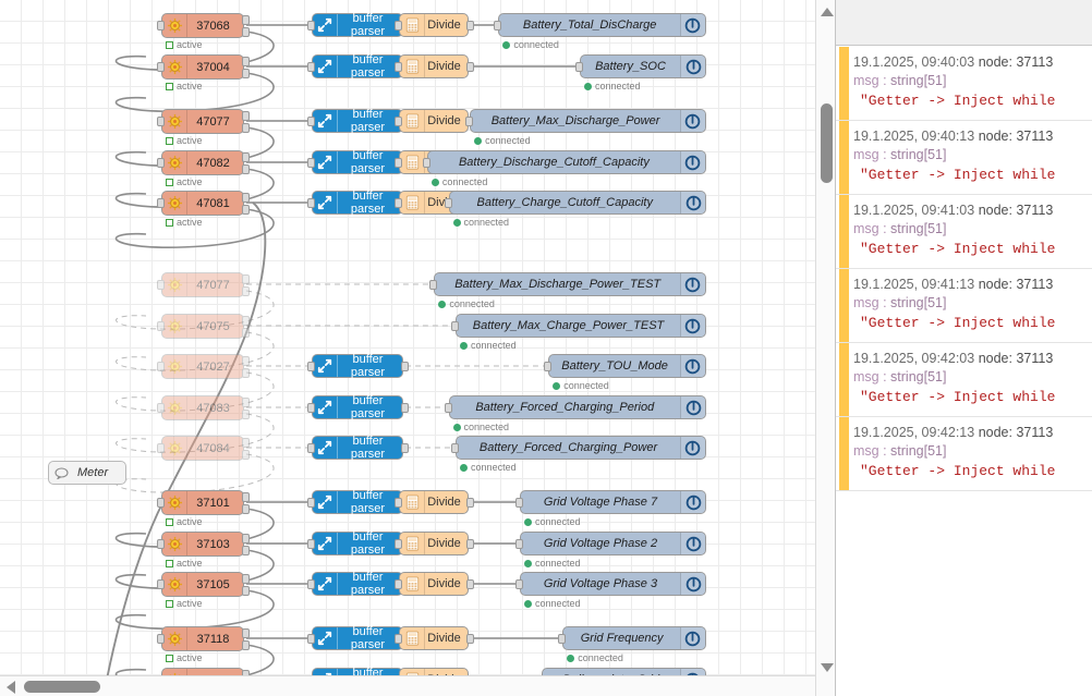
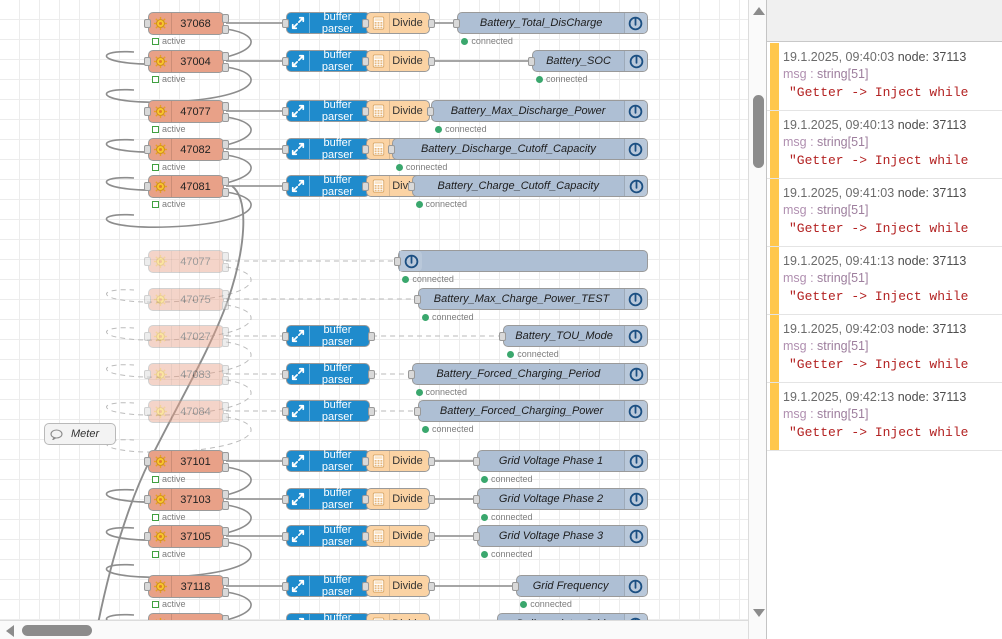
  37068
  active
  buffer parser
  Divide
  Battery_Total_DisCharge
  connected
  37004
  active
  buffer parser
  Divide
  Battery_SOC
  connected
  47077
  active
  buffer parser
  Divide
  Battery_Max_Discharge_Power
  connected
  47082
  active
  buffer parser
  Battery_Discharge_Cutoff_Capacity
  connected
  47081
  active
  buffer parser
  Battery_Charge_Cutoff_Capacity
  connected
  47077
- Battery_Max_Discharge_Power_TEST
  connected
  47075
  Battery_Max_Charge_Power_TEST
  connected
  47027
  buffer parser
  Battery_TOU_Mode
  connected
  47083
  buffer parser
  Battery_Forced_Charging_Period
  connected
  47084
  buffer parser
  Battery_Forced_Charging_Power
  connected
  37101
  active
  buffer parser
  Divide
- Grid Voltage Phase 7
+ Grid Voltage Phase 1
  connected
  37103
  active
  buffer parser
  Divide
  Grid Voltage Phase 2
  connected
  37105
  active
  buffer parser
  Divide
  Grid Voltage Phase 3
  connected
  37118
  active
  buffer parser
  Divide
  Grid Frequency
  connected
  Meter
  19.1.2025, 09:40:03 node: 37113
  msg : string[51]
  "Getter -> Inject while
  19.1.2025, 09:40:13 node: 37113
  msg : string[51]
  "Getter -> Inject while
  19.1.2025, 09:41:03 node: 37113
  msg : string[51]
  "Getter -> Inject while
  19.1.2025, 09:41:13 node: 37113
  msg : string[51]
  "Getter -> Inject while
  19.1.2025, 09:42:03 node: 37113
  msg : string[51]
  "Getter -> Inject while
  19.1.2025, 09:42:13 node: 37113
  msg : string[51]
  "Getter -> Inject while
